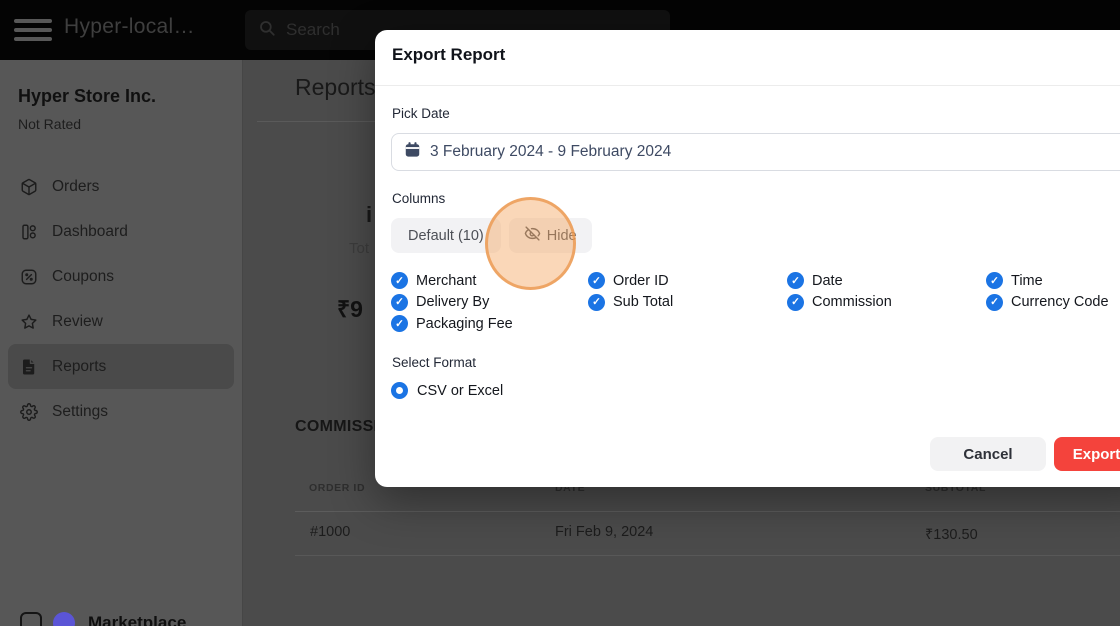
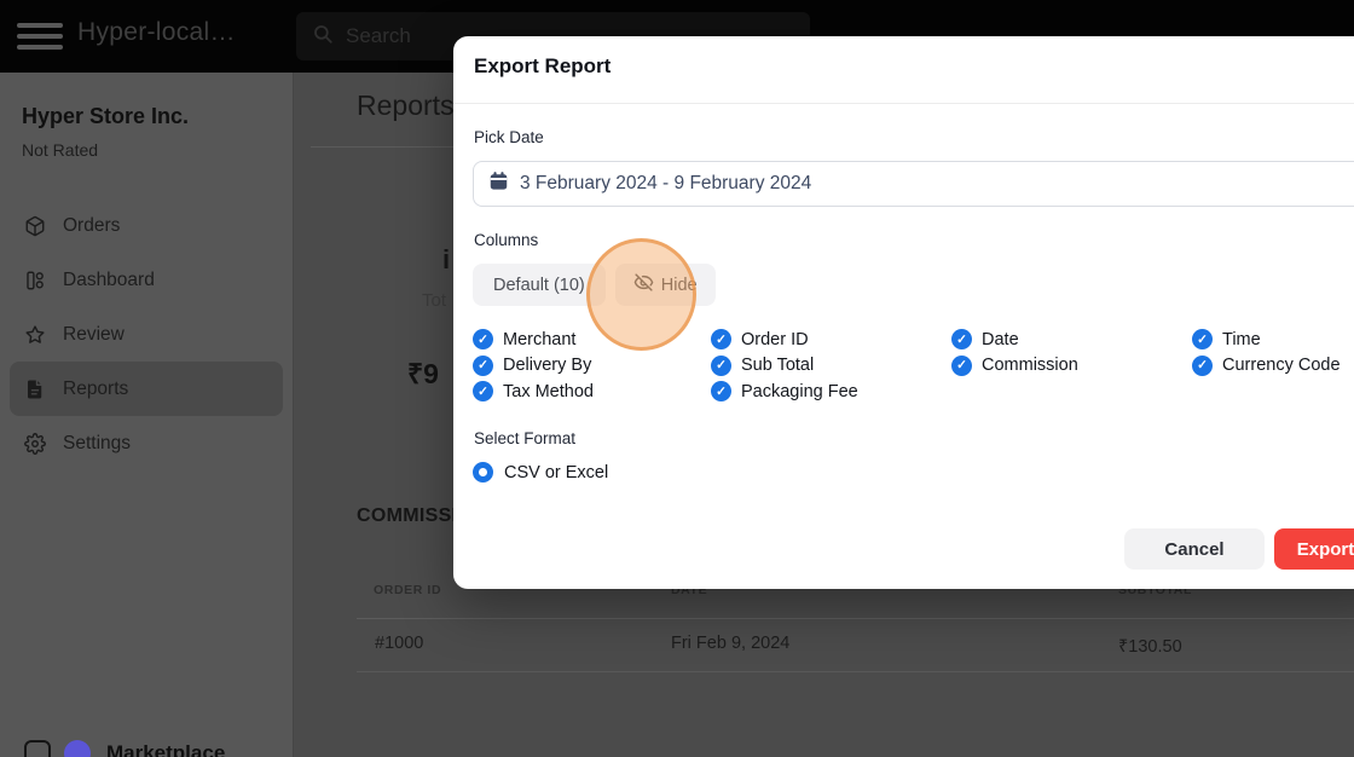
  Hyper-local…
  Search
  Hyper Store Inc.
  Not Rated
  Orders
  Dashboard
- Coupons
  Review
  Reports
  Settings
  Marketplace
  Reports
  i
  ₹9
  COMMISS
  ORDER ID
  DATE
  SUBTOTAL
  #1000
  Fri Feb 9, 2024
  ₹130.50
  Export Report
  Pick Date
  3 February 2024 - 9 February 2024
  Columns
  Default (10)
  Hide
  Merchant
  Order ID
  Date
  Time
  Delivery By
  Sub Total
  Commission
  Currency Code
+ Tax Method
  Packaging Fee
  Select Format
  CSV or Excel
  Cancel
  Export
